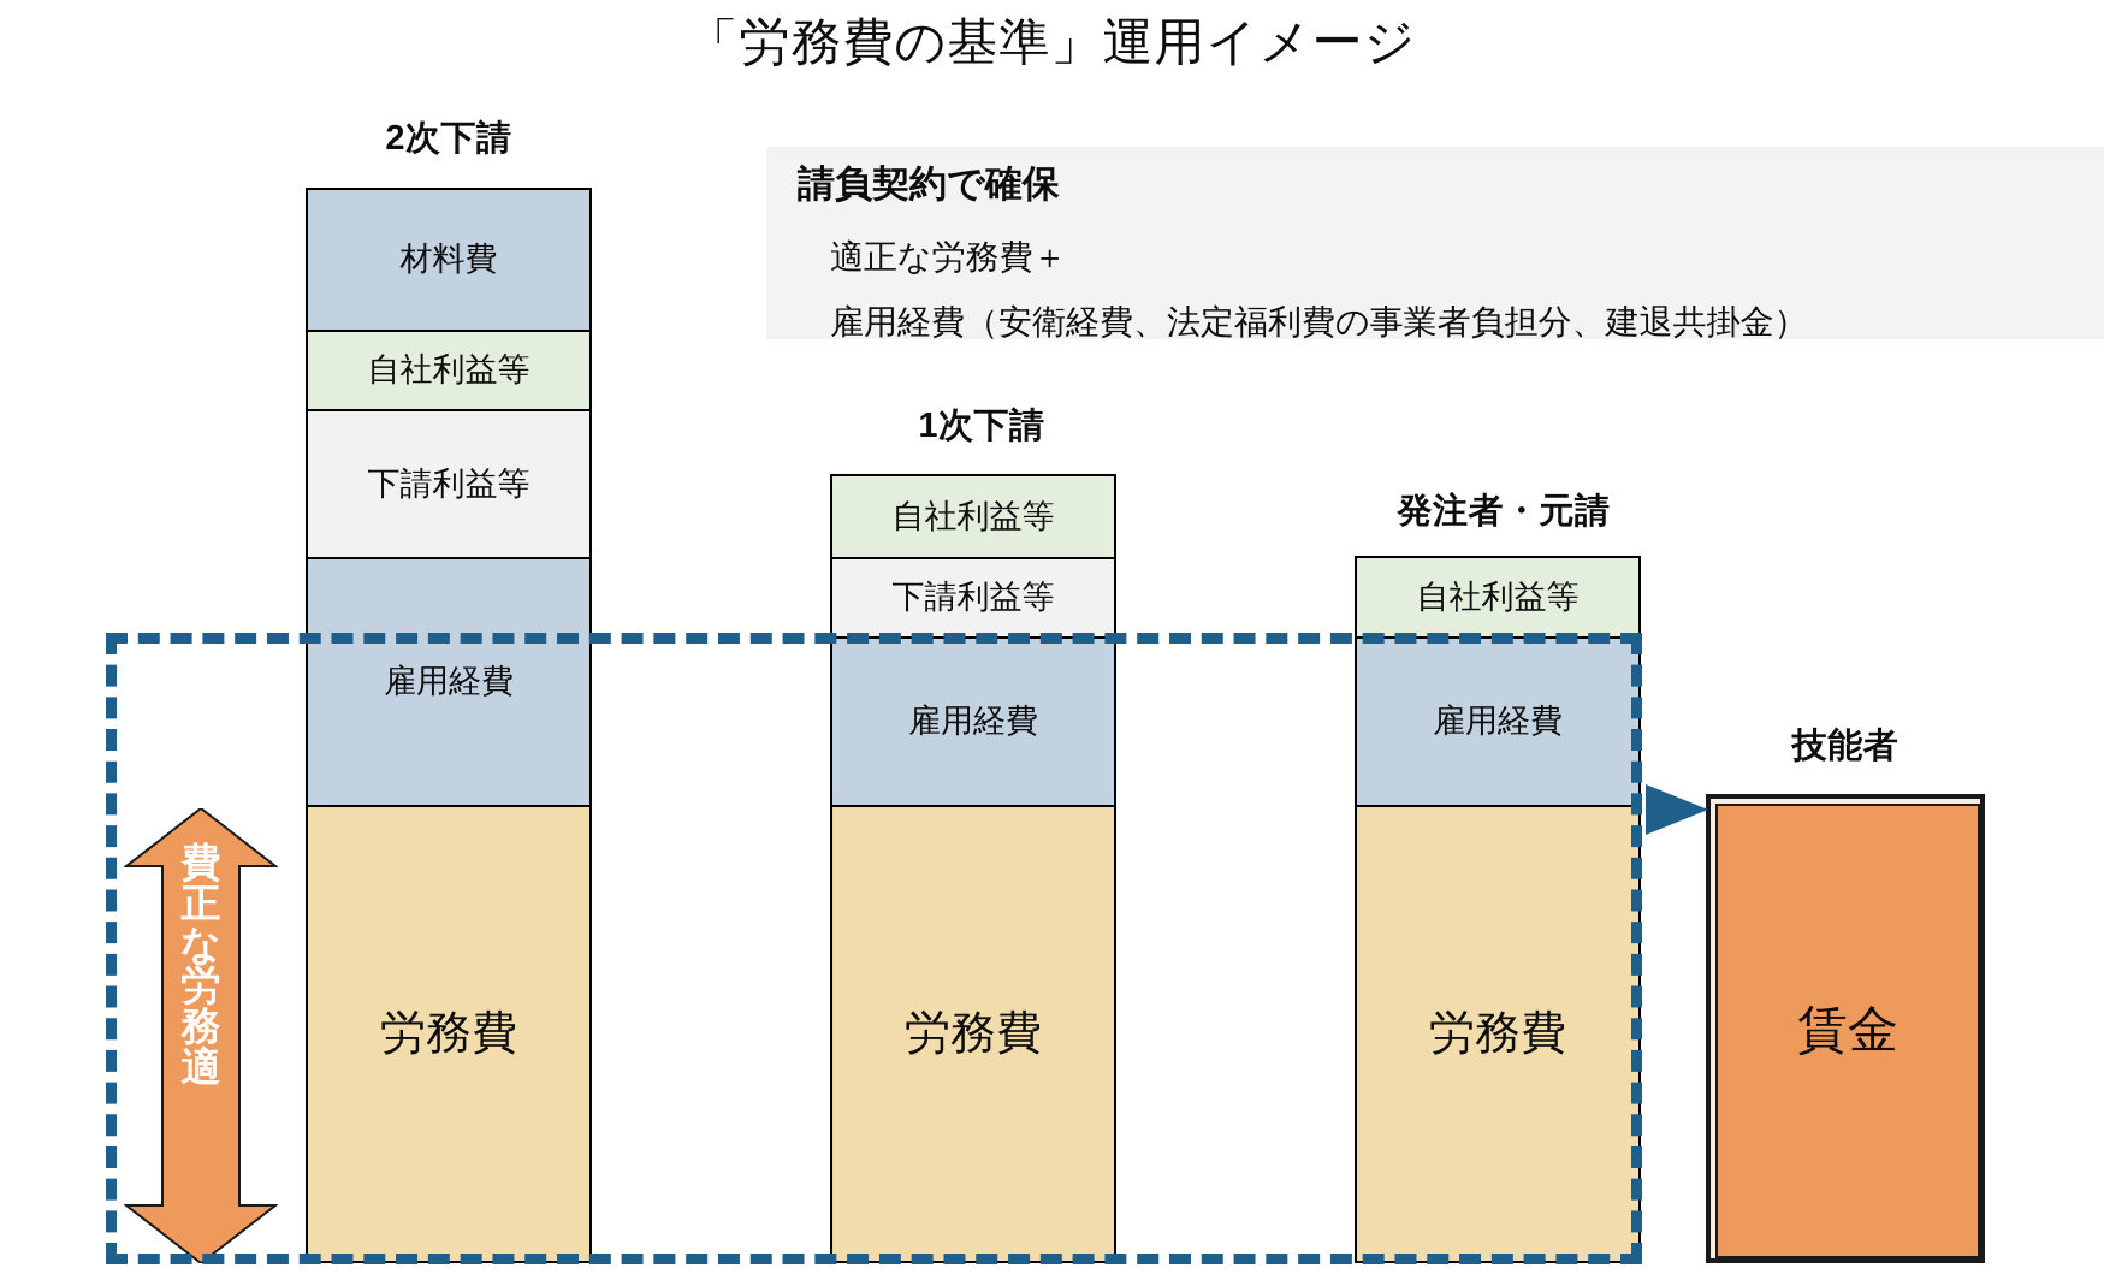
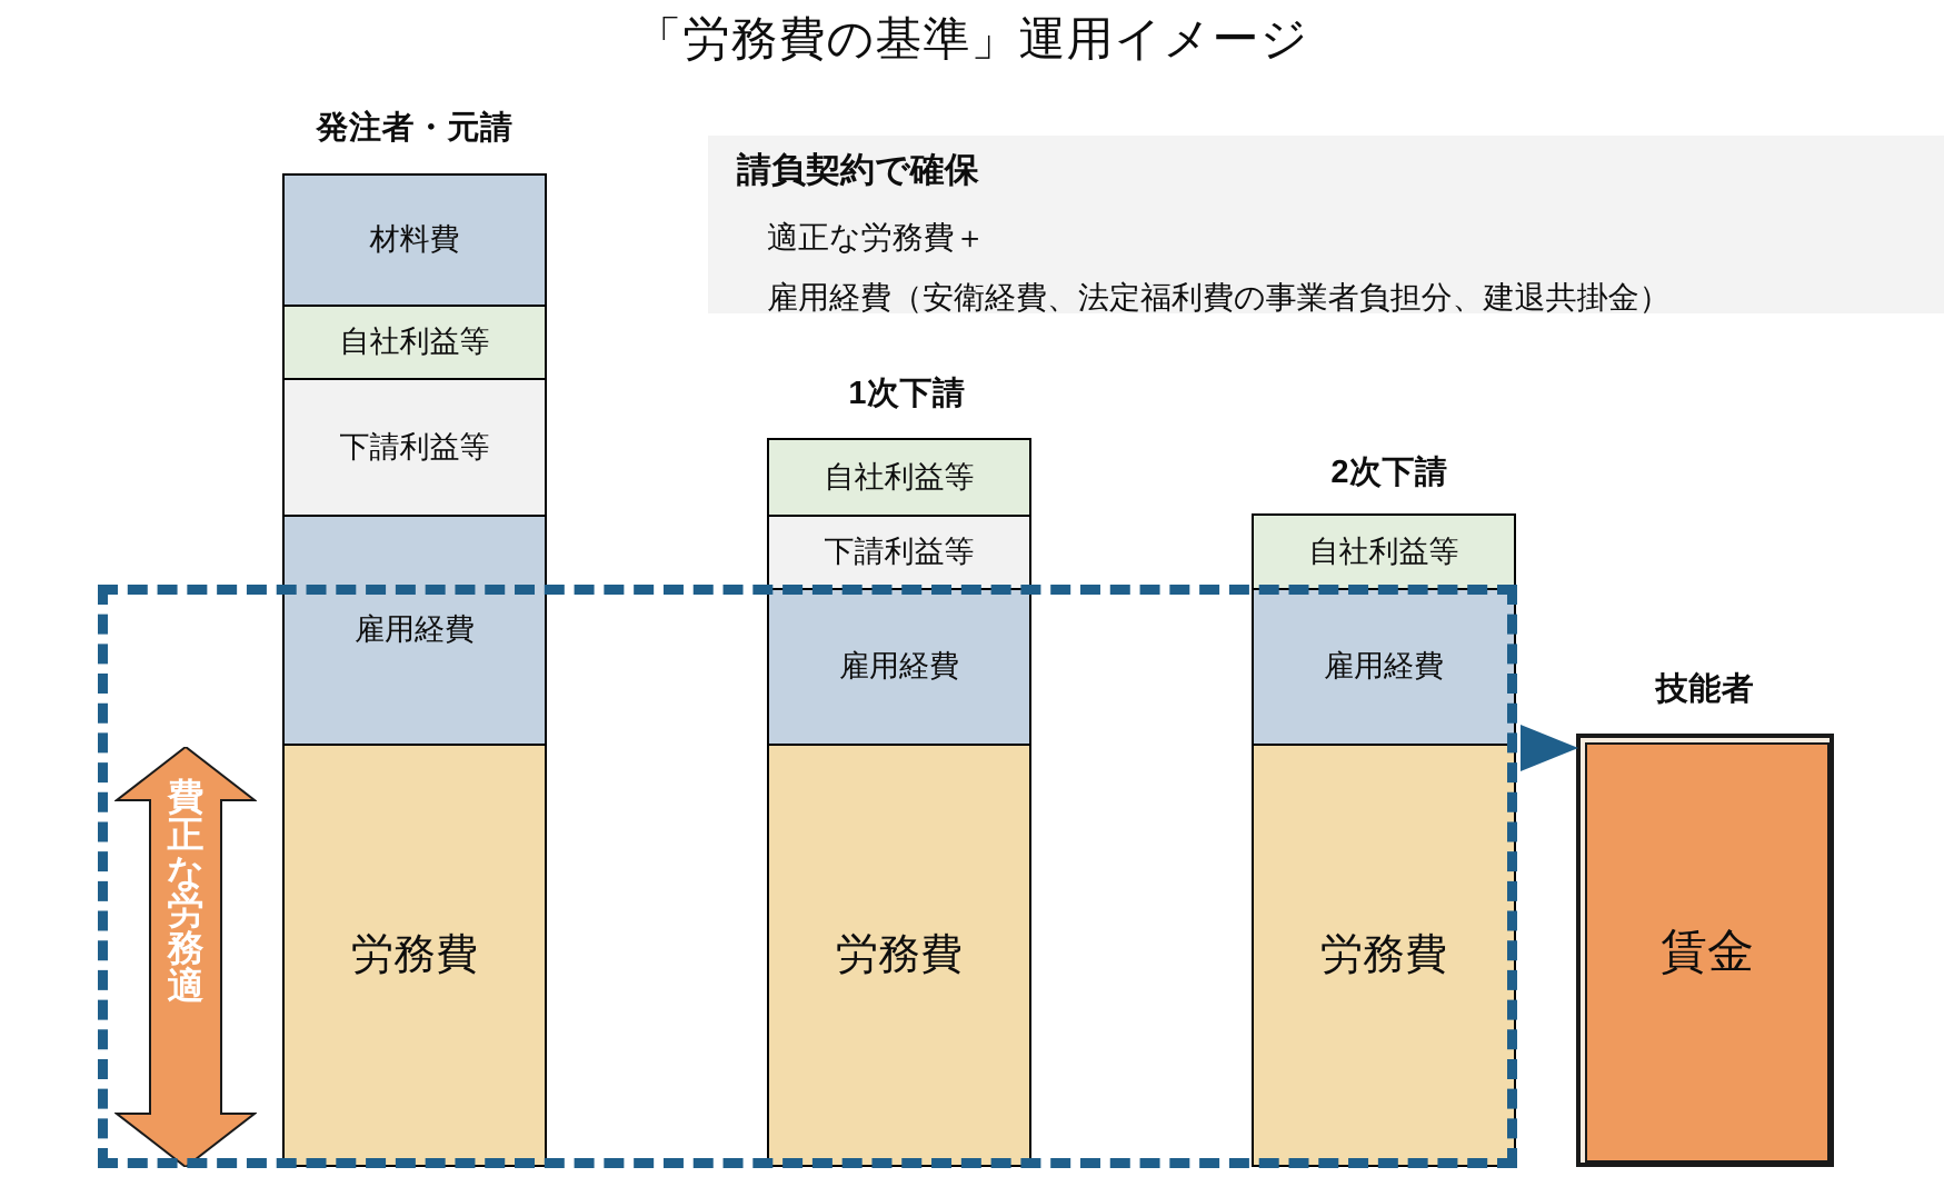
  「労務費の基準」運用イメージ
  請負契約で確保
  適正な労務費＋
  雇用経費（安衛経費、法定福利費の事業者負担分、建退共掛金）
- 2次下請
+ 発注者・元請
  材料費
  自社利益等
  下請利益等
  雇用経費
  労務費
  1次下請
  自社利益等
  下請利益等
  雇用経費
  労務費
- 発注者・元請
+ 2次下請
  自社利益等
  雇用経費
  労務費
  技能者
  賃金
  費
  正
  な
  労
  務
  適
